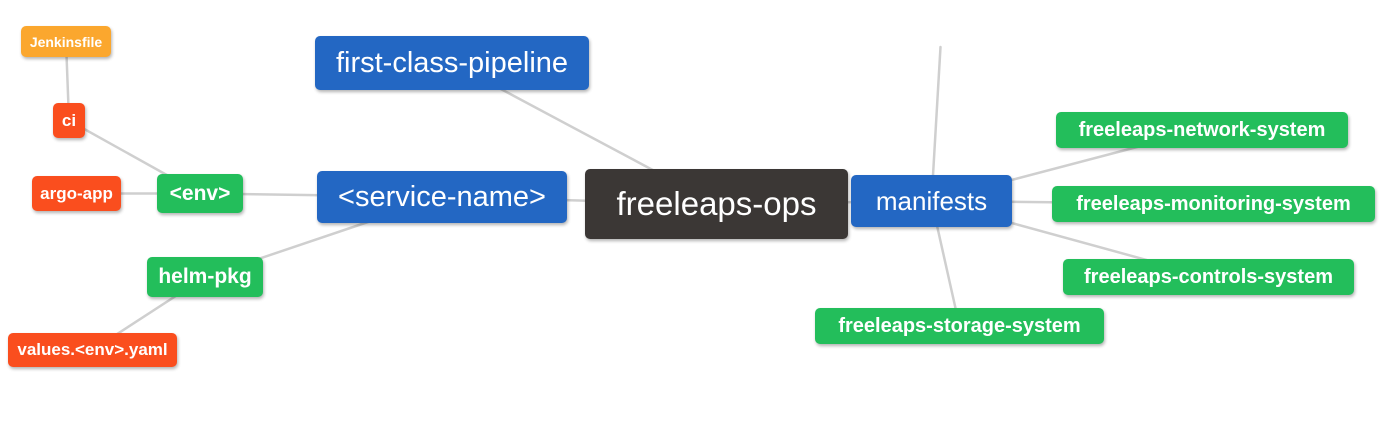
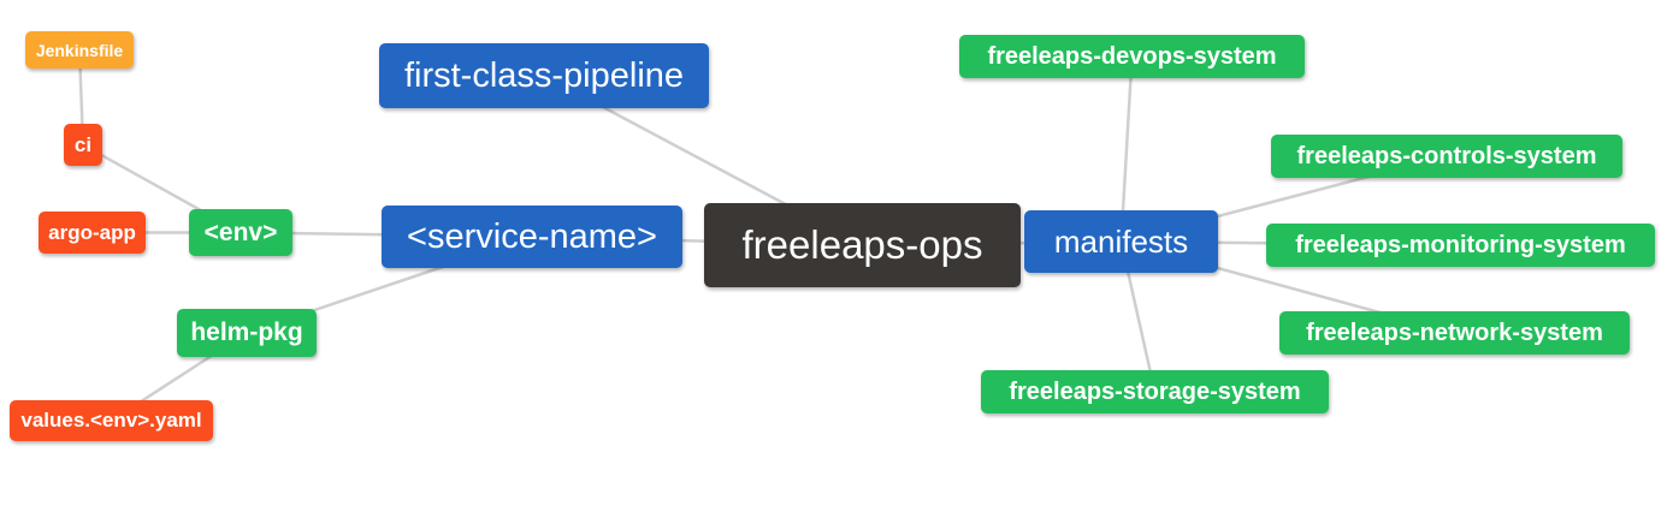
  Jenkinsfile
  ci
  argo-app
  <env>
  helm-pkg
  values.<env>.yaml
  first-class-pipeline
  <service-name>
  freeleaps-ops
  manifests
+ freeleaps-devops-system
- freeleaps-network-system
+ freeleaps-controls-system
  freeleaps-monitoring-system
- freeleaps-controls-system
+ freeleaps-network-system
  freeleaps-storage-system
